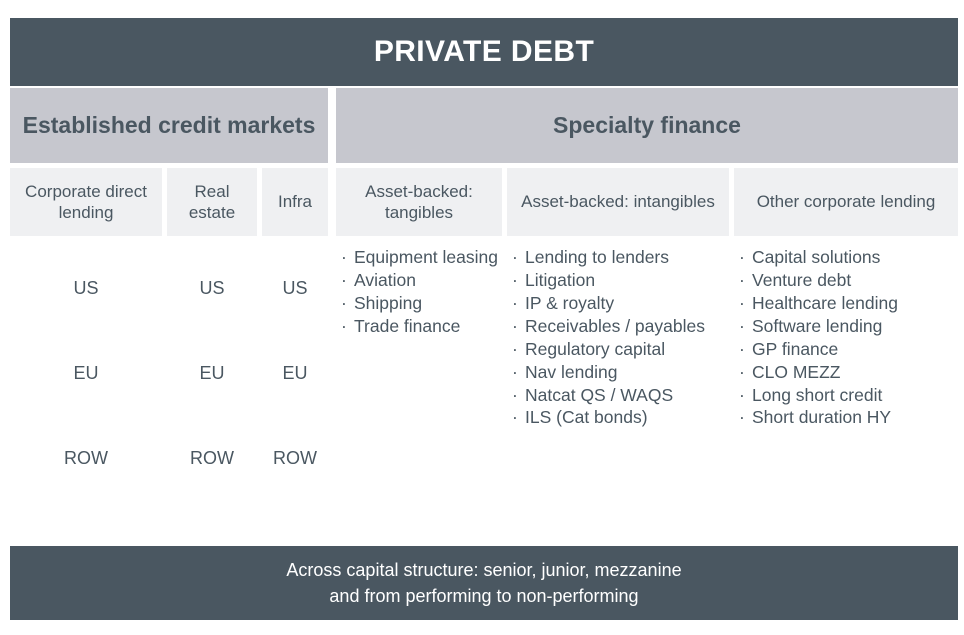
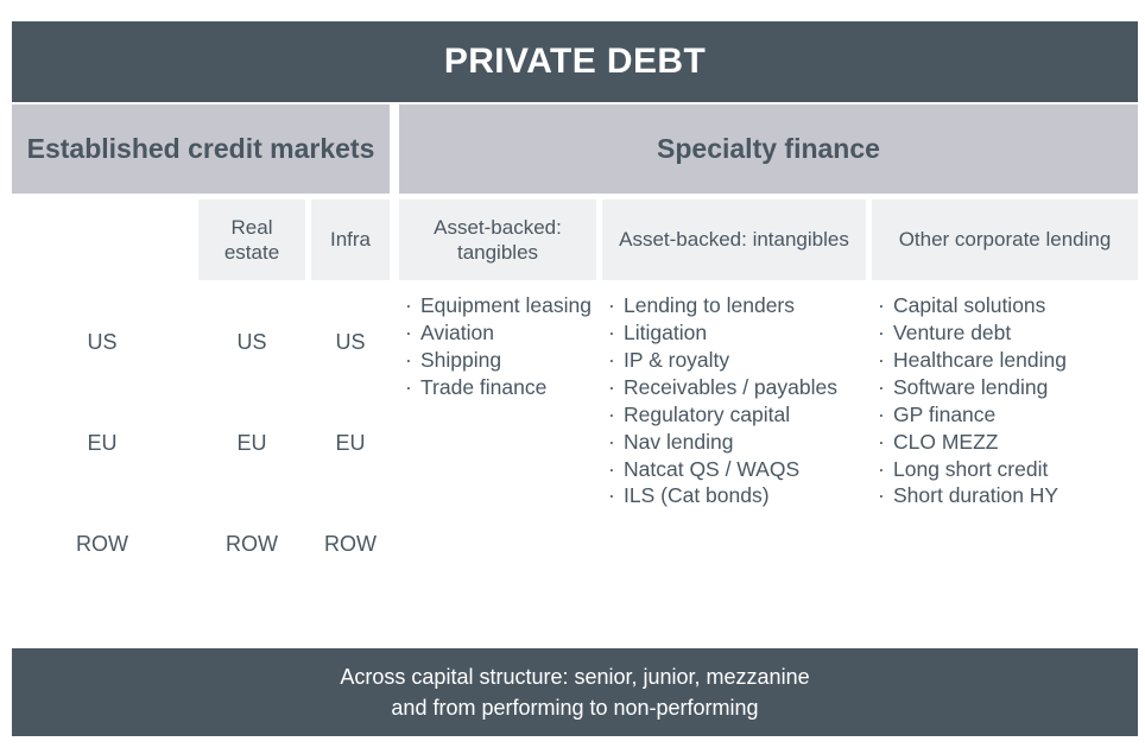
  PRIVATE DEBT
  Established credit markets
  Specialty finance
- Corporate direct lending
  Real estate
  Infra
  Asset-backed: tangibles
  Asset-backed: intangibles
  Other corporate lending
  US
  EU
  ROW
  US
  EU
  ROW
  US
  EU
  ROW
  ·
  Equipment leasing
  ·
  Aviation
  ·
  Shipping
  ·
  Trade finance
  ·
  Lending to lenders
  ·
  Litigation
  ·
  IP & royalty
  ·
  Receivables / payables
  ·
  Regulatory capital
  ·
  Nav lending
  ·
  Natcat QS / WAQS
  ·
  ILS (Cat bonds)
  ·
  Capital solutions
  ·
  Venture debt
  ·
  Healthcare lending
  ·
  Software lending
  ·
  GP finance
  ·
  CLO MEZZ
  ·
  Long short credit
  ·
  Short duration HY
  Across capital structure: senior, junior, mezzanine
  and from performing to non-performing
